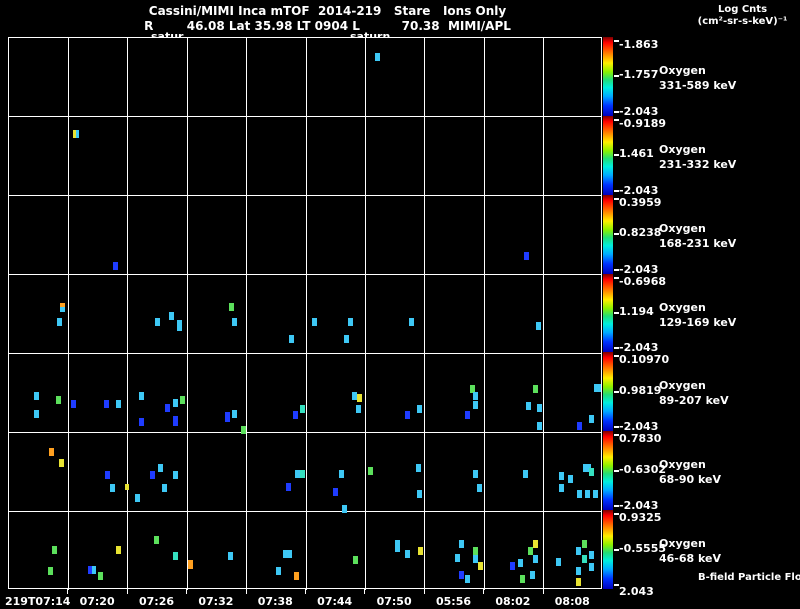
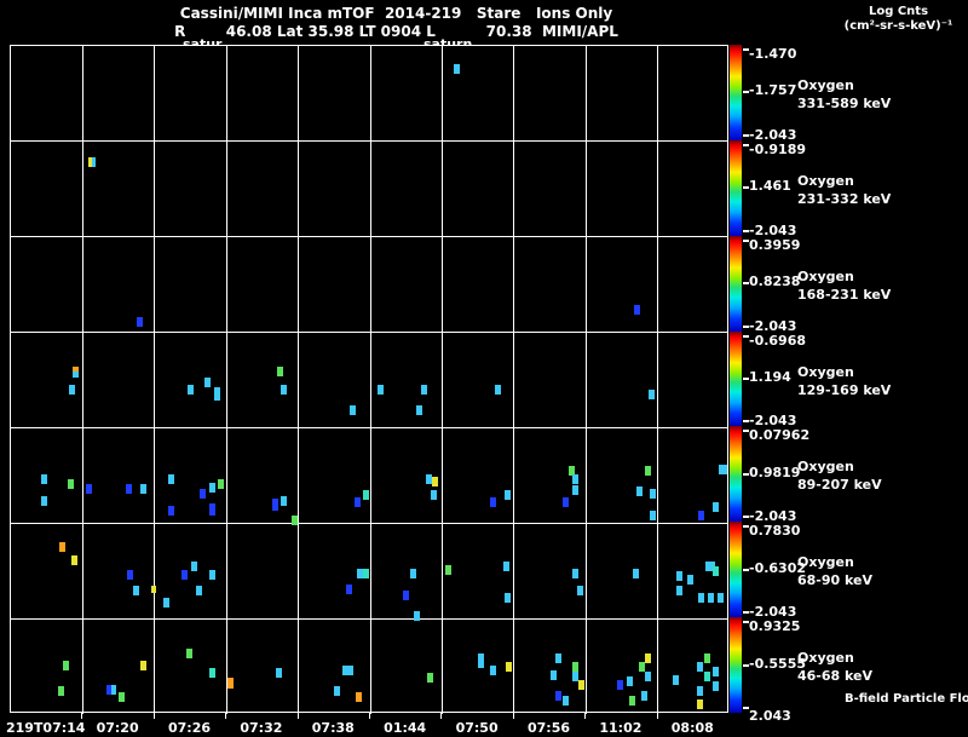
  Cassini/MIMI Inca mTOF 2014-219 Stare Ions Only
  R 46.08 Lat 35.98 LT 0904 L 70.38 MIMI/APL
  Log Cnts
  (cm²-sr-s-keV)⁻¹
  219T07:14
  07:20
  07:26
  07:32
  07:38
- 07:44
+ 01:44
  07:50
- 05:56
+ 07:56
- 08:02
+ 11:02
  08:08
- -1.863
+ -1.470
  -1.757
  -2.043
  Oxygen
  331-589 keV
  -0.9189
  1.461
  -2.043
  Oxygen
  231-332 keV
  0.3959
  0.8238
  -2.043
  Oxygen
  168-231 keV
  -0.6968
  1.194
  -2.043
  Oxygen
  129-169 keV
- 0.10970
+ 0.07962
  0.9819
  -2.043
  Oxygen
  89-207 keV
  0.7830
  -0.6302
  -2.043
  Oxygen
  68-90 keV
  0.9325
  -0.5555
  2.043
  Oxygen
  46-68 keV
  B-field Particle Flo
